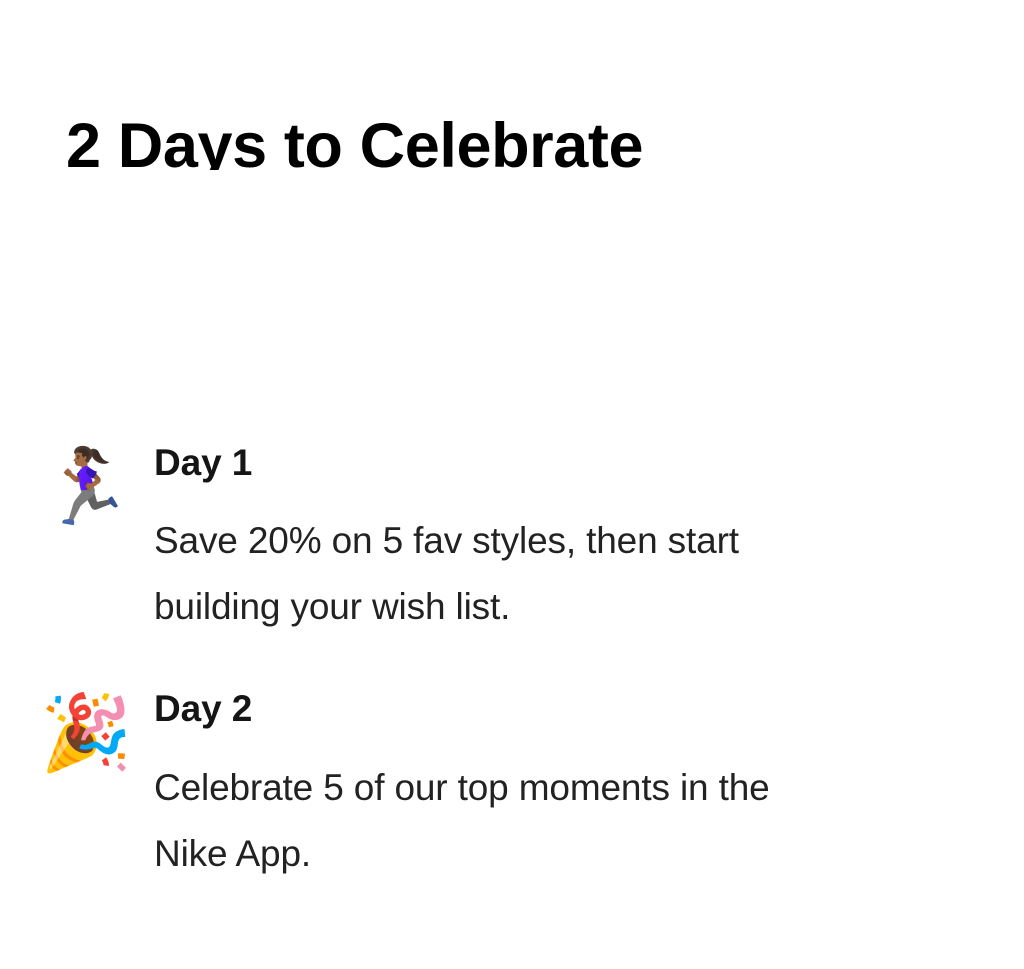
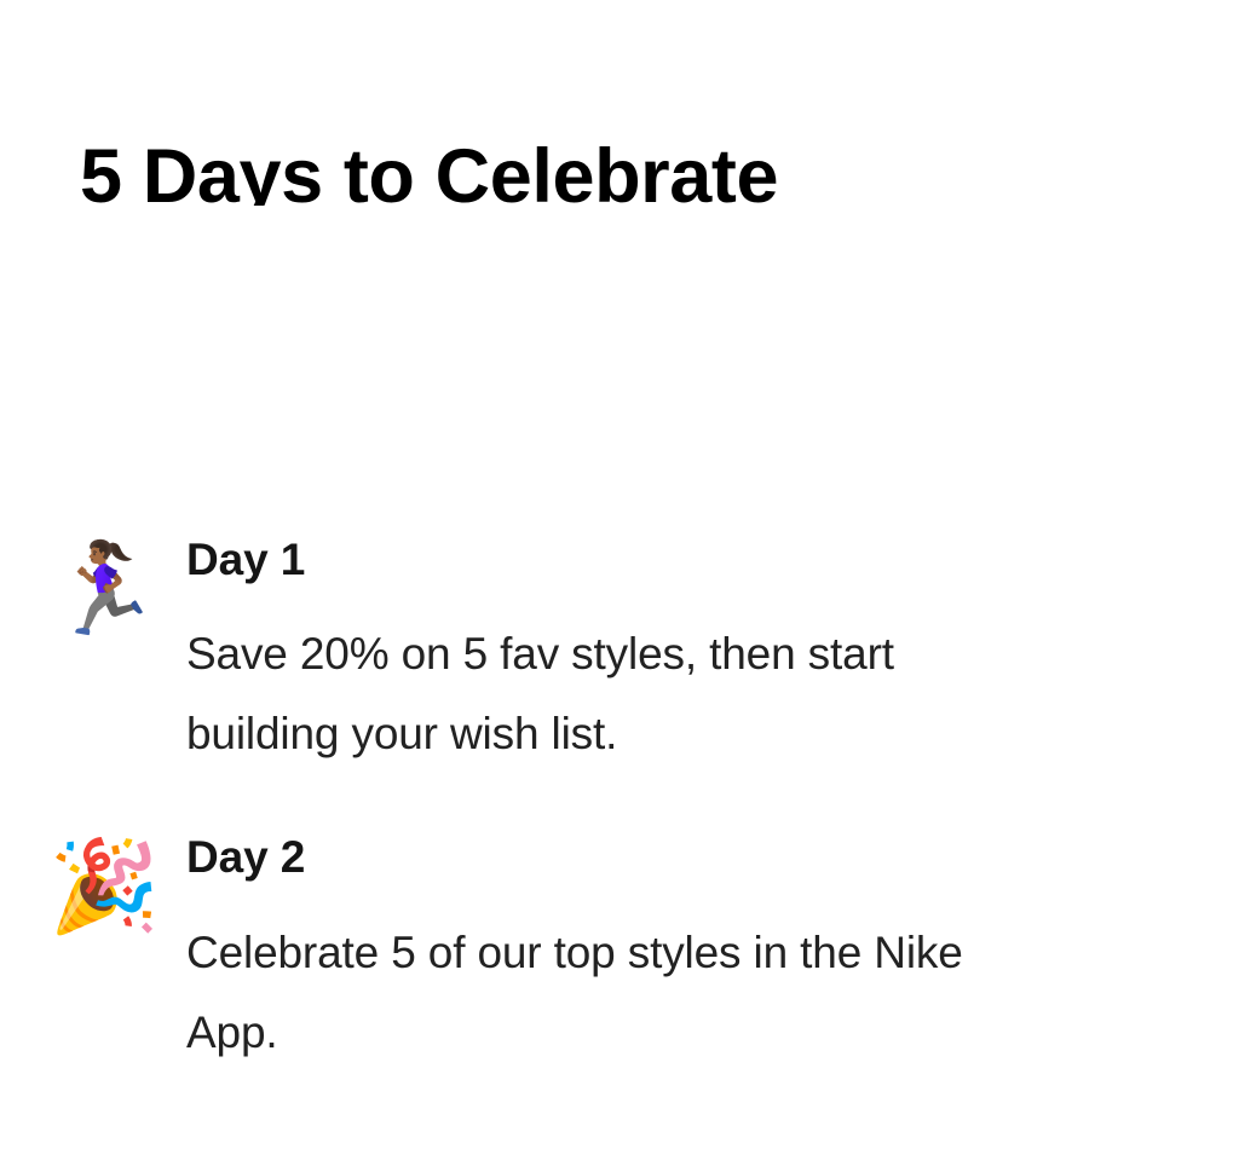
- 2 Days to Celebrate
+ 5 Days to Celebrate
  🏃🏾‍♀️
  Day 1
  Save 20% on 5 fav styles, then start building your wish list.
  🎉
  Day 2
- Celebrate 5 of our top moments in the Nike App.
+ Celebrate 5 of our top styles in the Nike App.
